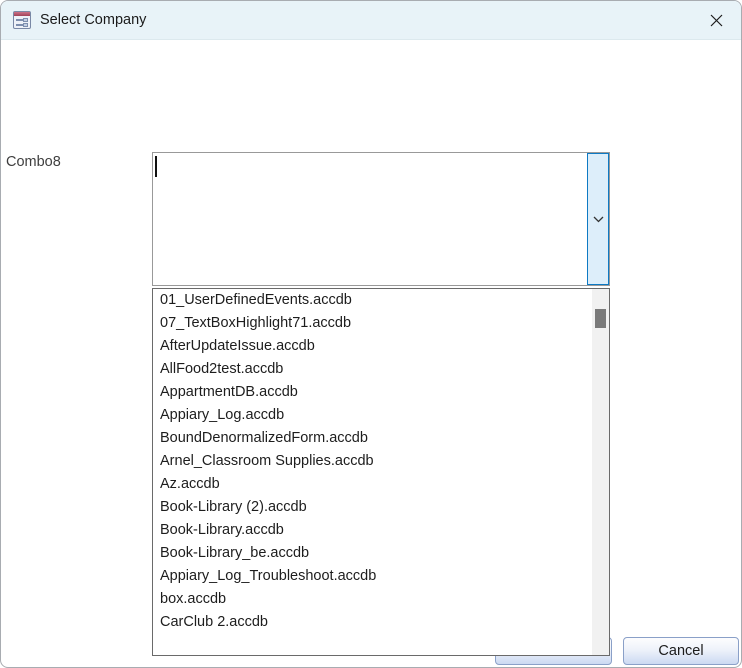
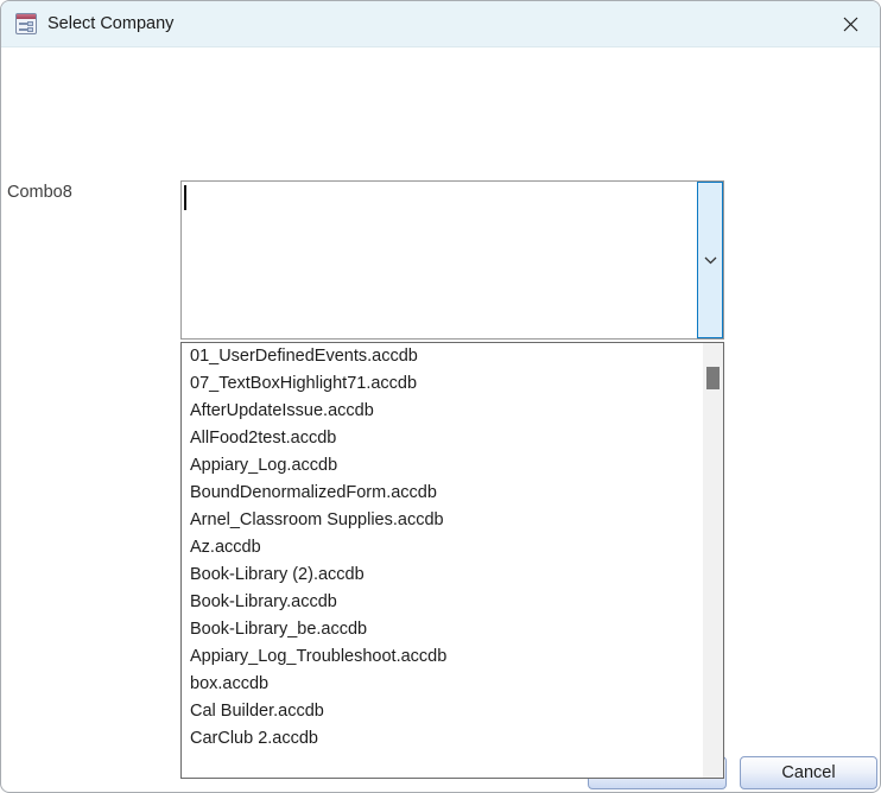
  Select Company
  Combo8
  01_UserDefinedEvents.accdb
  07_TextBoxHighlight71.accdb
  AfterUpdateIssue.accdb
  AllFood2test.accdb
- AppartmentDB.accdb
  Appiary_Log.accdb
  BoundDenormalizedForm.accdb
  Arnel_Classroom Supplies.accdb
  Az.accdb
  Book-Library (2).accdb
  Book-Library.accdb
  Book-Library_be.accdb
  Appiary_Log_Troubleshoot.accdb
  box.accdb
+ Cal Builder.accdb
  CarClub 2.accdb
  Cancel
